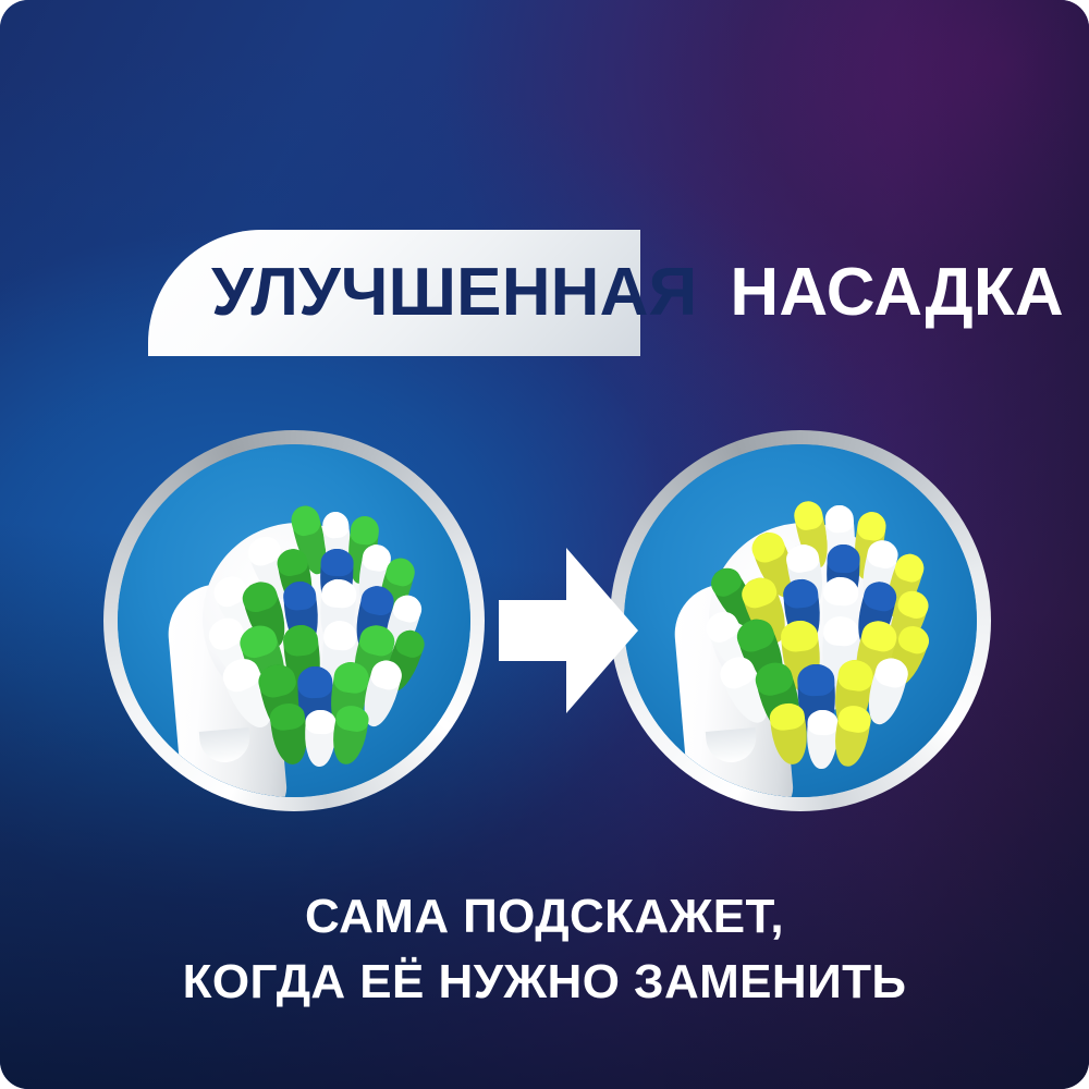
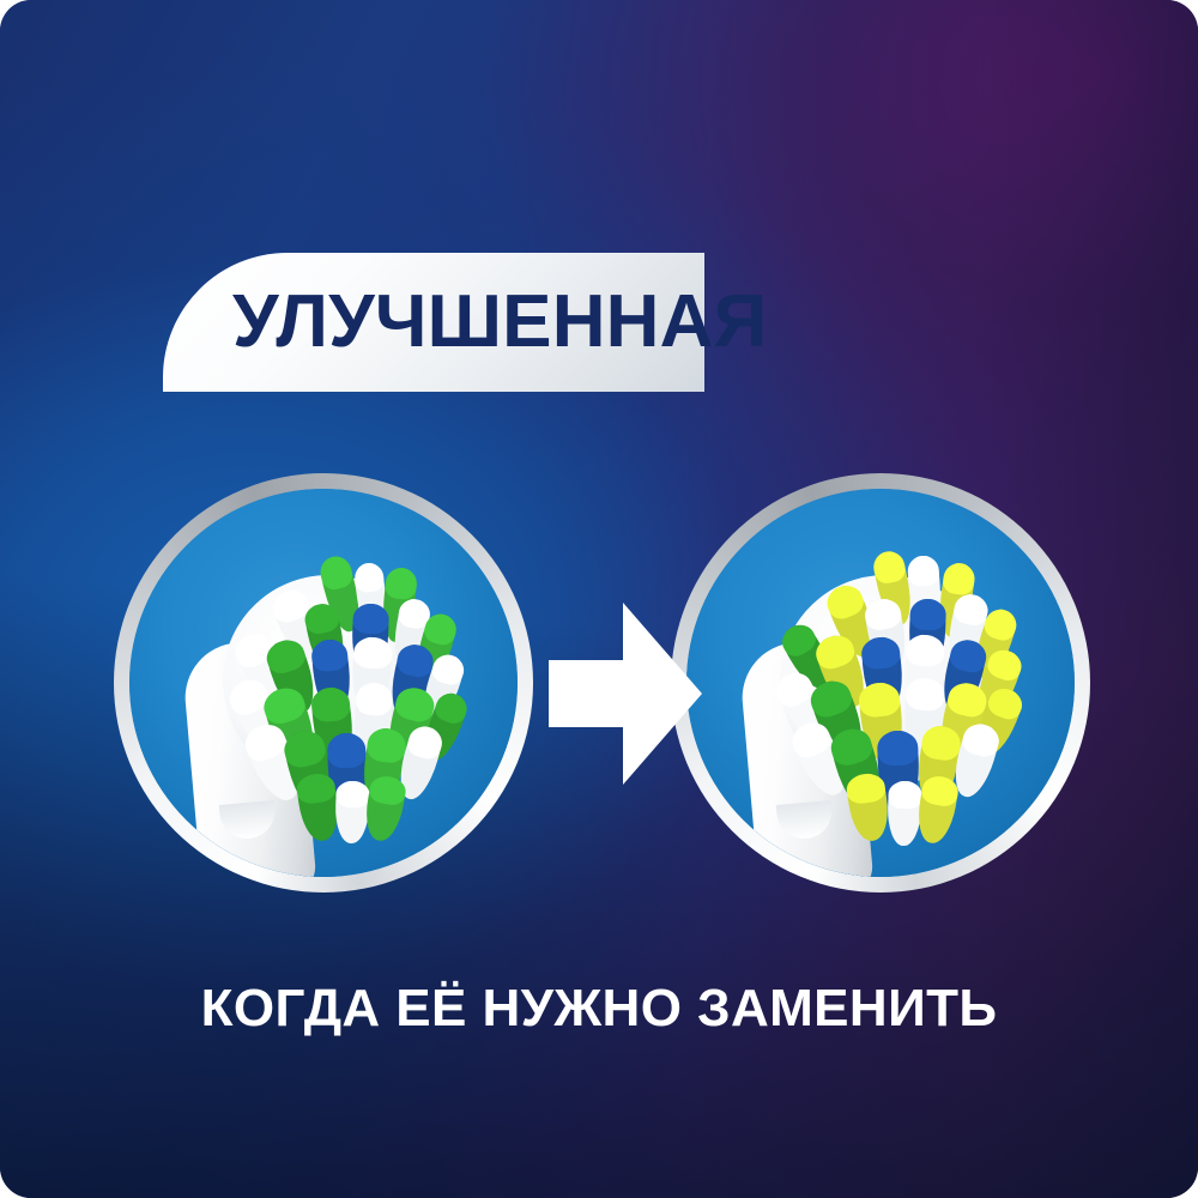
  УЛУЧШЕННАЯ
- НАСАДКА
- САМА ПОДСКАЖЕТ,
  КОГДА ЕЁ НУЖНО ЗАМЕНИТЬ
